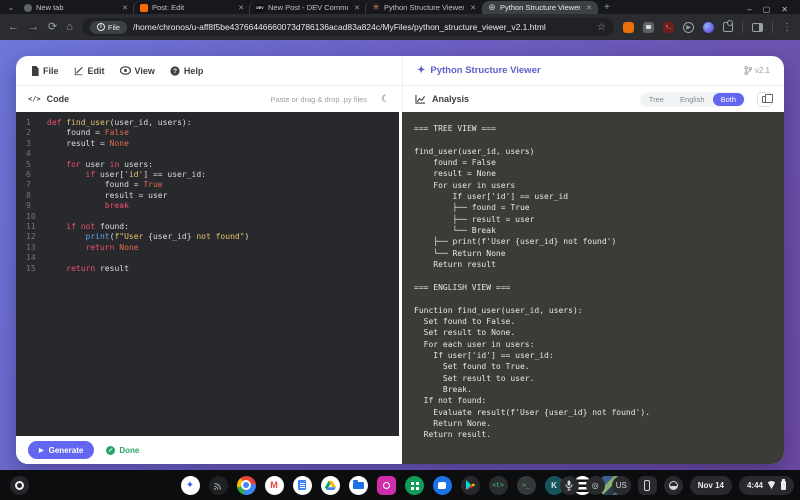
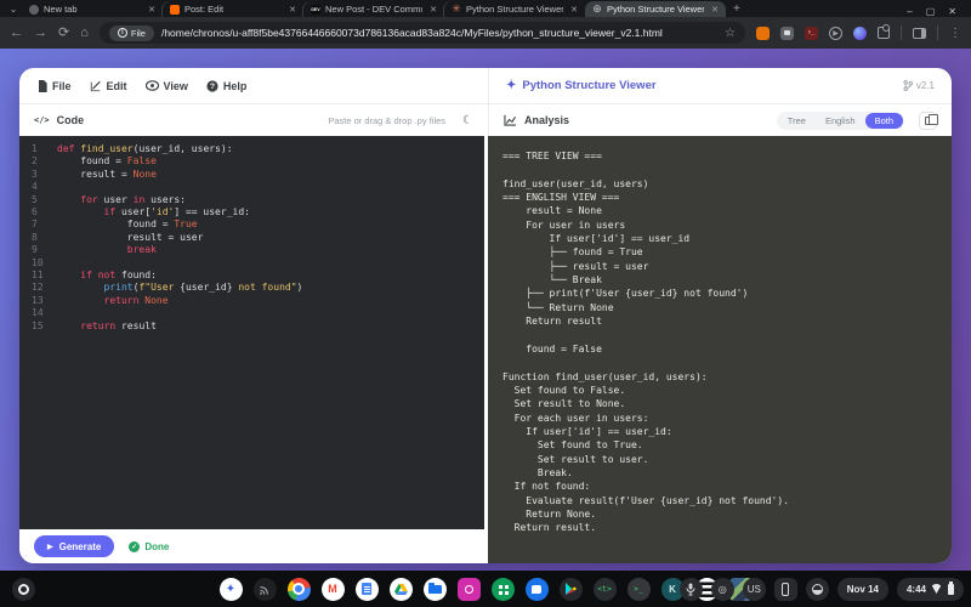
  ⌄
  New tab
  Post: Edit
  New Post - DEV Comm
  ✳
  Python Structure Viewer
  ⊕
  Python Structure Viewer
  +
  –
  ▢
  ✕
  ←
  →
  ⟳
  ⌂
  File
  /home/chronos/u-aff8f5be43766446660073d786136acad83a824c/MyFiles/python_structure_viewer_v2.1.html
  ☆
  ⋮
  File
  Edit
  View
  Help
  ✦
  Python Structure Viewer
  v2.1
  </>
  Code
  Paste or drag & drop .py files
  ☾
  Analysis
  Tree
  English
  Both
  1
  def
  find_user
  (user_id, users):
  2
  found =
  False
  3
  result =
  None
  4
  5
  for
  user
  in
  users:
  6
  if
  user[
  'id'
  ] == user_id:
  7
  found =
  True
  8
  result = user
  9
  break
  10
  11
  if
  not
  found:
  12
  print
  (
  f"User
  {user_id}
  not found"
  )
  13
  return
  None
  14
  15
  return
  result
  Generate
  Done
  === TREE VIEW ===
  find_user(user_id, users)
- found = False
+ === ENGLISH VIEW ===
  result = None
  For user in users
  If user['id'] == user_id
  ├── found = True
  ├── result = user
  └── Break
  ├── print(f'User {user_id} not found')
  └── Return None
  Return result
- === ENGLISH VIEW ===
+ found = False
  Function find_user(user_id, users):
  Set found to False.
  Set result to None.
  For each user in users:
  If user['id'] == user_id:
  Set found to True.
  Set result to user.
  Break.
  If not found:
  Evaluate result(f'User {user_id} not found').
  Return None.
  Return result.
  ✦
  M
  <t>
  >_
  K
  ◎
  US
  Nov 14
  4:44
